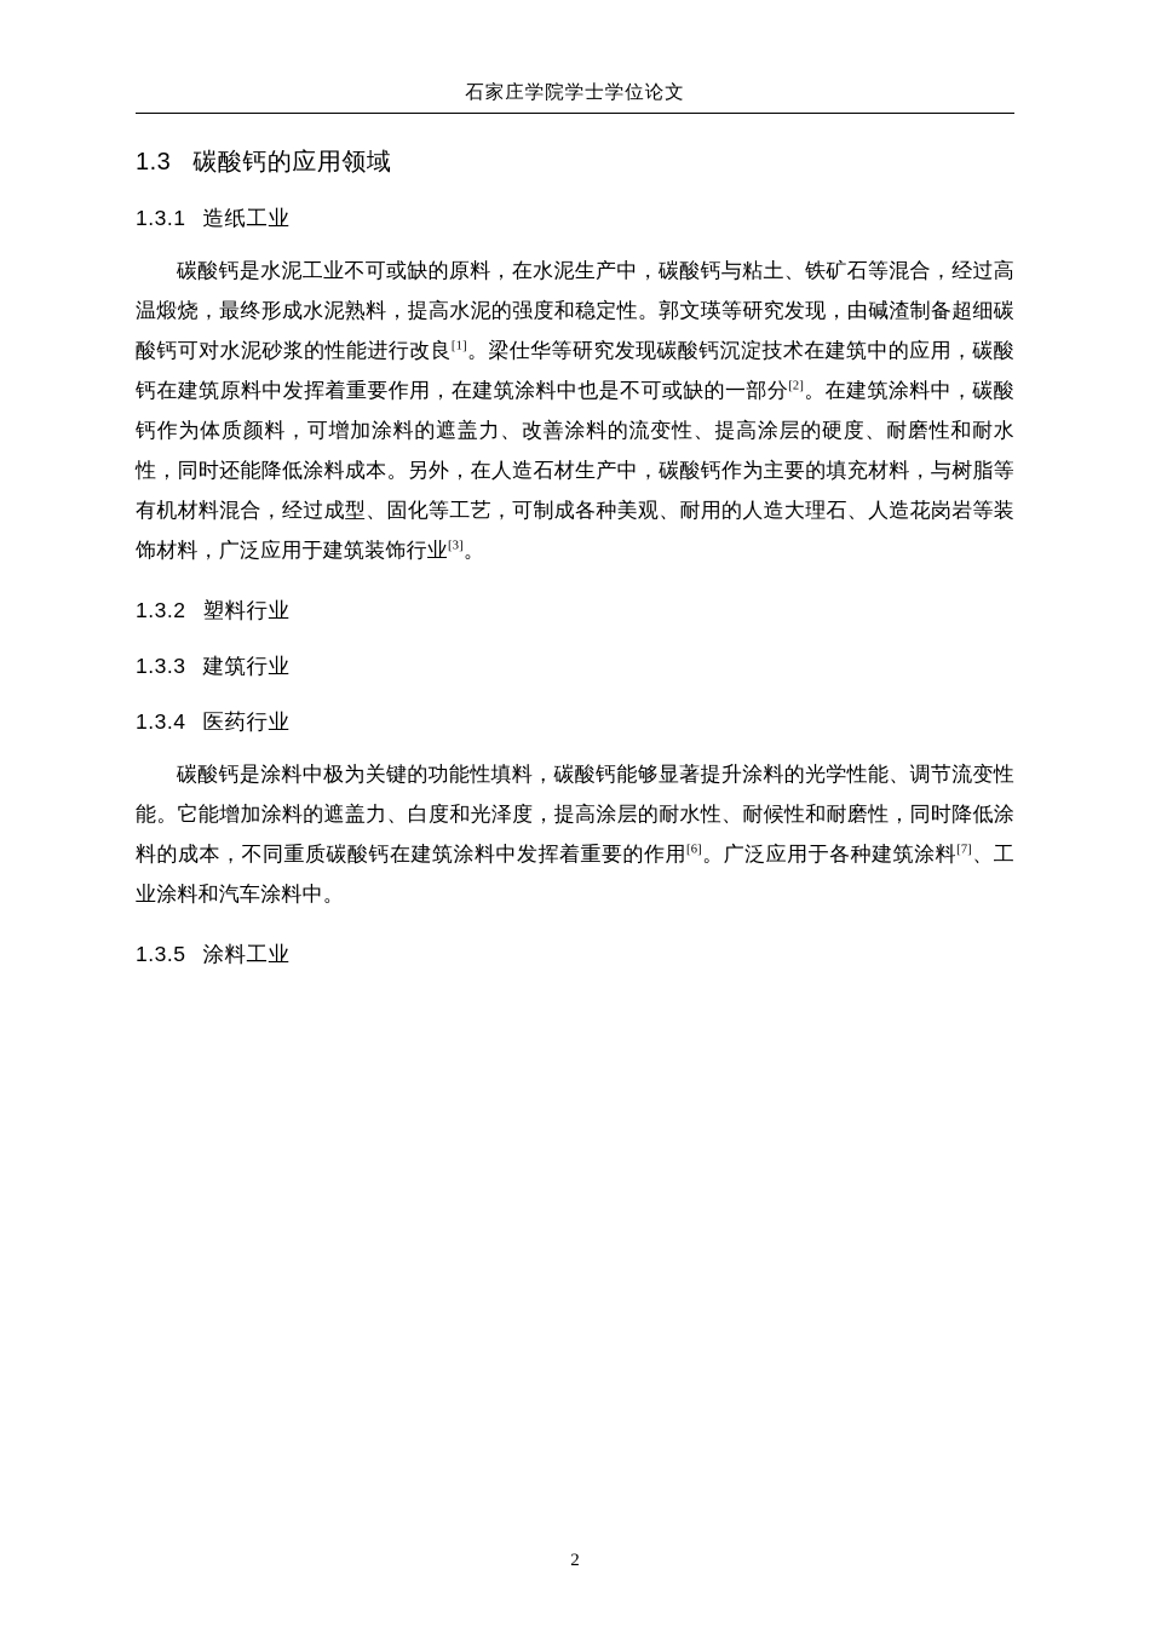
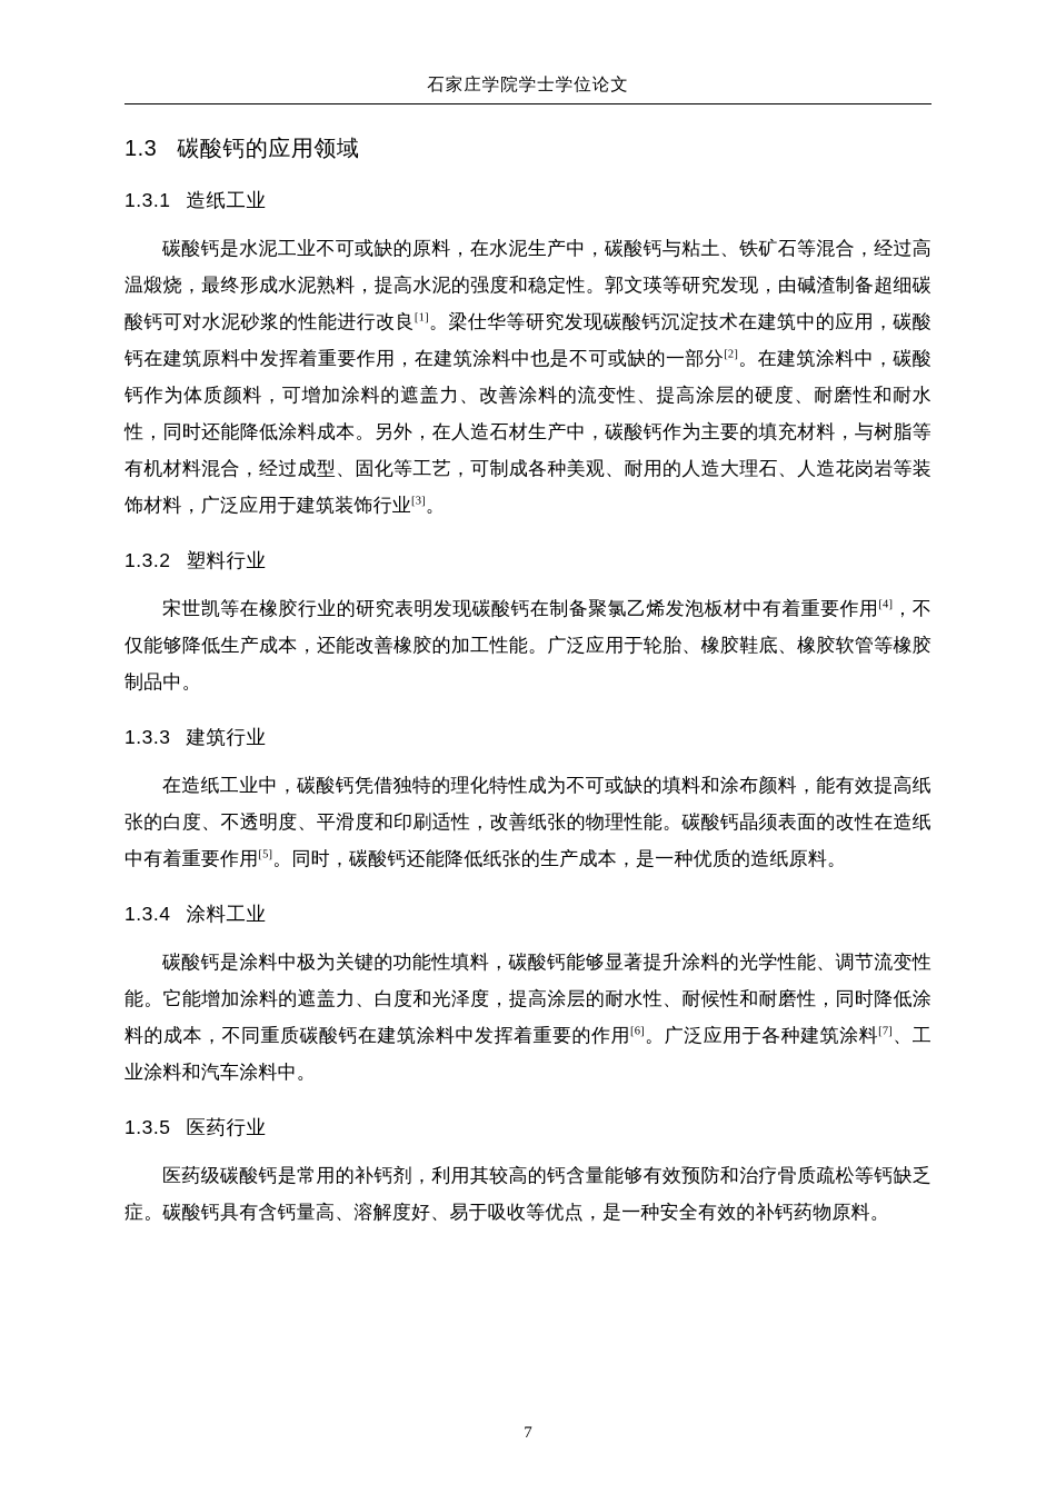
  石家庄学院学士学位论文
  1.3 碳酸钙的应用领域
  1.3.1 造纸工业
  碳酸钙是水泥工业不可或缺的原料，在水泥生产中，碳酸钙与粘土、铁矿石等混合，经过高温煅烧，最终形成水泥熟料，提高水泥的强度和稳定性。郭文瑛等研究发现，由碱渣制备超细碳酸钙可对水泥砂浆的性能进行改良[1]。梁仕华等研究发现碳酸钙沉淀技术在建筑中的应用，碳酸钙在建筑原料中发挥着重要作用，在建筑涂料中也是不可或缺的一部分[2]。在建筑涂料中，碳酸钙作为体质颜料，可增加涂料的遮盖力、改善涂料的流变性、提高涂层的硬度、耐磨性和耐水性，同时还能降低涂料成本。另外，在人造石材生产中，碳酸钙作为主要的填充材料，与树脂等有机材料混合，经过成型、固化等工艺，可制成各种美观、耐用的人造大理石、人造花岗岩等装饰材料，广泛应用于建筑装饰行业[3]。
  1.3.2 塑料行业
+ 宋世凯等在橡胶行业的研究表明发现碳酸钙在制备聚氯乙烯发泡板材中有着重要作用[4]，不仅能够降低生产成本，还能改善橡胶的加工性能。广泛应用于轮胎、橡胶鞋底、橡胶软管等橡胶制品中。
  1.3.3 建筑行业
+ 在造纸工业中，碳酸钙凭借独特的理化特性成为不可或缺的填料和涂布颜料，能有效提高纸张的白度、不透明度、平滑度和印刷适性，改善纸张的物理性能。碳酸钙晶须表面的改性在造纸中有着重要作用[5]。同时，碳酸钙还能降低纸张的生产成本，是一种优质的造纸原料。
- 1.3.4 医药行业
+ 1.3.4 涂料工业
  碳酸钙是涂料中极为关键的功能性填料，碳酸钙能够显著提升涂料的光学性能、调节流变性能。它能增加涂料的遮盖力、白度和光泽度，提高涂层的耐水性、耐候性和耐磨性，同时降低涂料的成本，不同重质碳酸钙在建筑涂料中发挥着重要的作用[6]。广泛应用于各种建筑涂料[7]、工业涂料和汽车涂料中。
- 1.3.5 涂料工业
+ 1.3.5 医药行业
+ 医药级碳酸钙是常用的补钙剂，利用其较高的钙含量能够有效预防和治疗骨质疏松等钙缺乏症。碳酸钙具有含钙量高、溶解度好、易于吸收等优点，是一种安全有效的补钙药物原料。
- 2
+ 7
